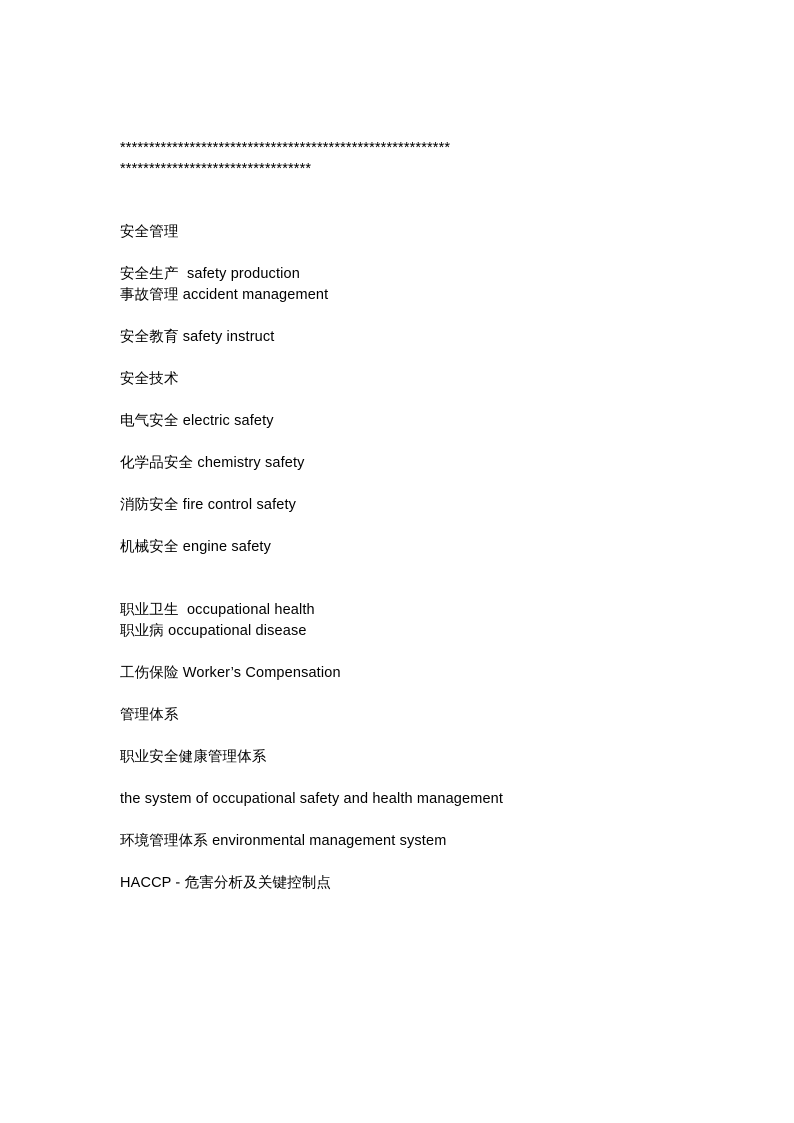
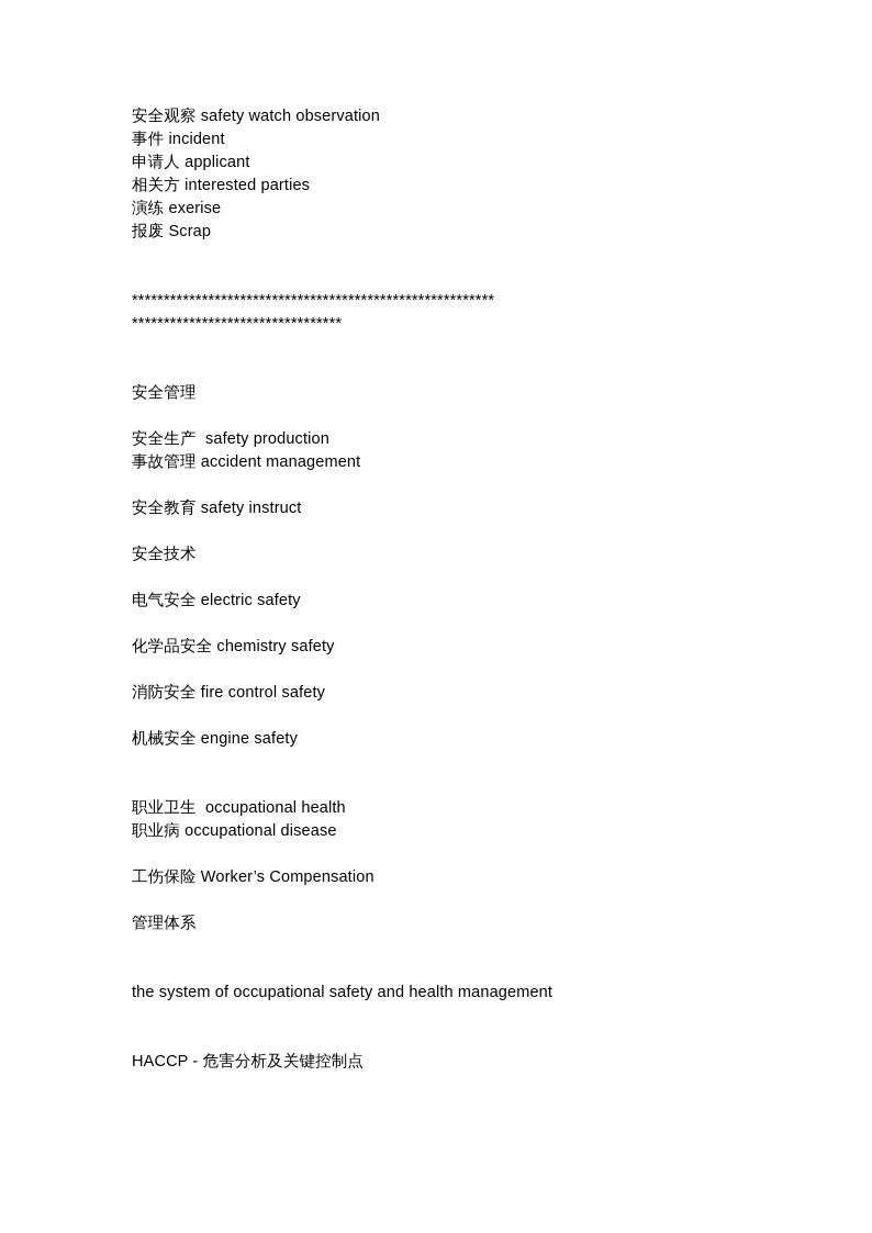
+ 安全观察 safety watch observation
+ 事件 incident
+ 申请人 applicant
+ 相关方 interested parties
+ 演练 exerise
+ 报废 Scrap
  *********************************************************
  *********************************
  安全管理
  安全生产 safety production
  事故管理 accident management
  安全教育 safety instruct
  安全技术
  电气安全 electric safety
  化学品安全 chemistry safety
  消防安全 fire control safety
  机械安全 engine safety
  职业卫生 occupational health
  职业病 occupational disease
  工伤保险 Worker’s Compensation
  管理体系
- 职业安全健康管理体系
  the system of occupational safety and health management
- 环境管理体系 environmental management system
  HACCP - 危害分析及关键控制点
